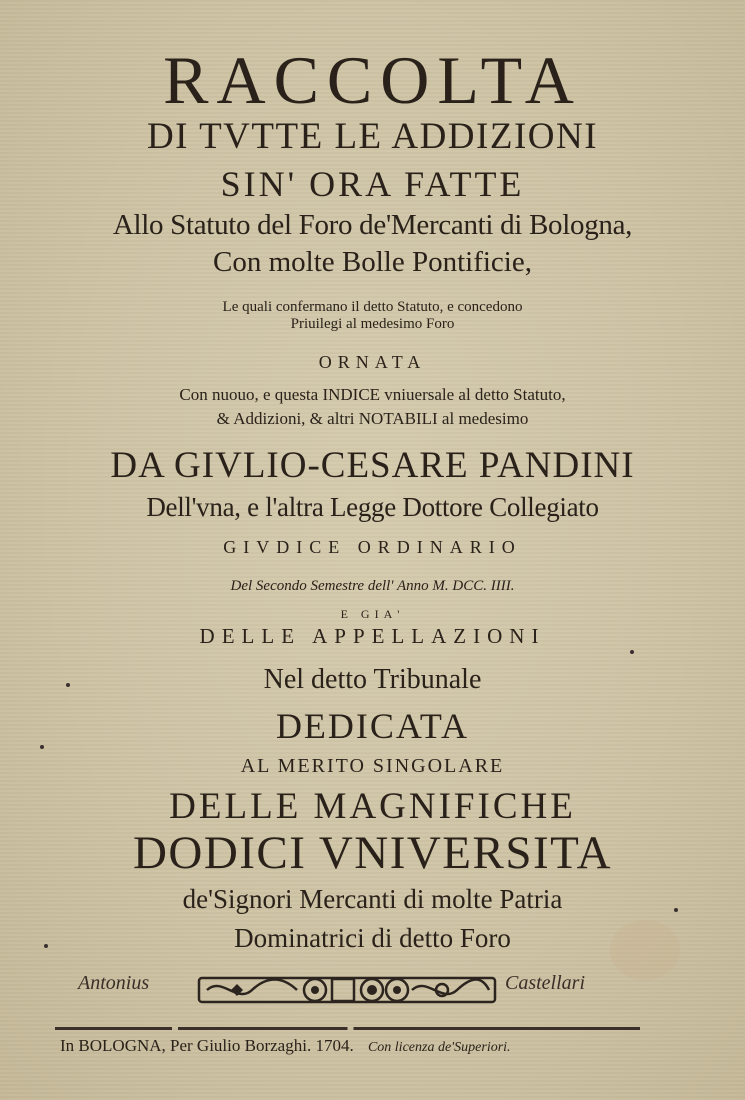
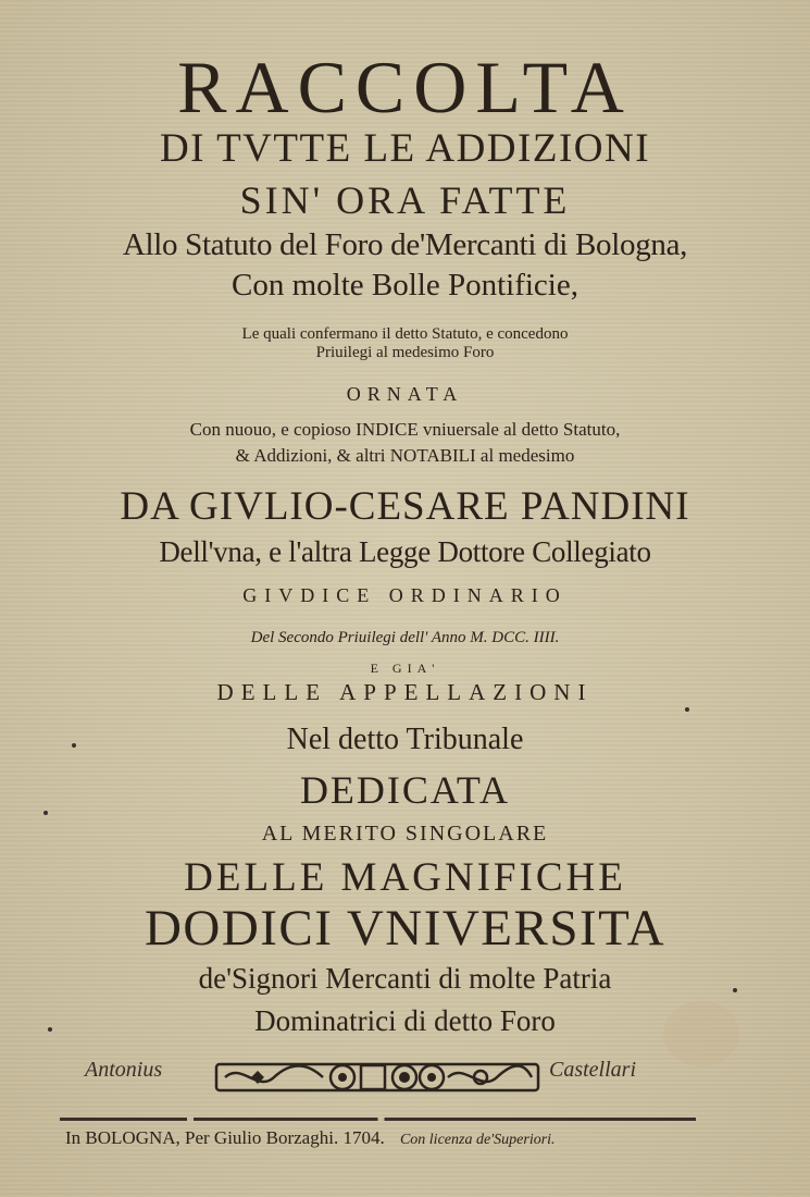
  RACCOLTA
  DI TVTTE LE ADDIZIONI
  SIN' ORA FATTE
  Allo Statuto del Foro de'Mercanti di Bologna,
  Con molte Bolle Pontificie,
  Le quali confermano il detto Statuto, e concedono
  Priuilegi al medesimo Foro
  ORNATA
- Con nuouo, e questa INDICE vniuersale al detto Statuto,
+ Con nuouo, e copioso INDICE vniuersale al detto Statuto,
  & Addizioni, & altri NOTABILI al medesimo
  DA GIVLIO-CESARE PANDINI
  Dell'vna, e l'altra Legge Dottore Collegiato
  GIVDICE ORDINARIO
- Del Secondo Semestre dell' Anno M. DCC. IIII.
+ Del Secondo Priuilegi dell' Anno M. DCC. IIII.
  E GIA'
  DELLE APPELLAZIONI
  Nel detto Tribunale
  DEDICATA
  AL MERITO SINGOLARE
  DELLE MAGNIFICHE
  DODICI VNIVERSITA
  de'Signori Mercanti di molte Patria
  Dominatrici di detto Foro
  Antonius
  Castellari
  In BOLOGNA, Per Giulio Borzaghi. 1704. Con licenza de'Superiori.
